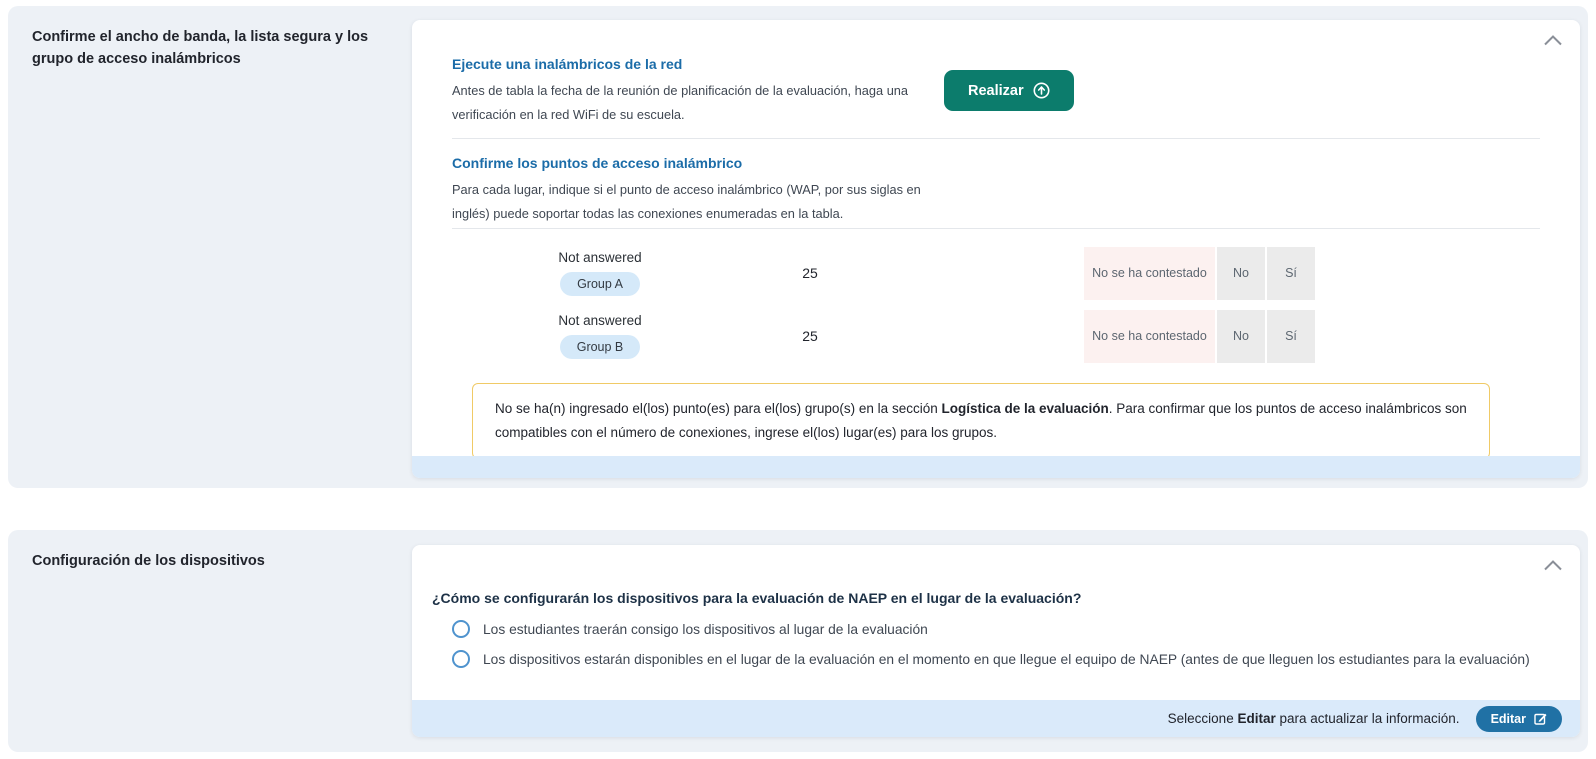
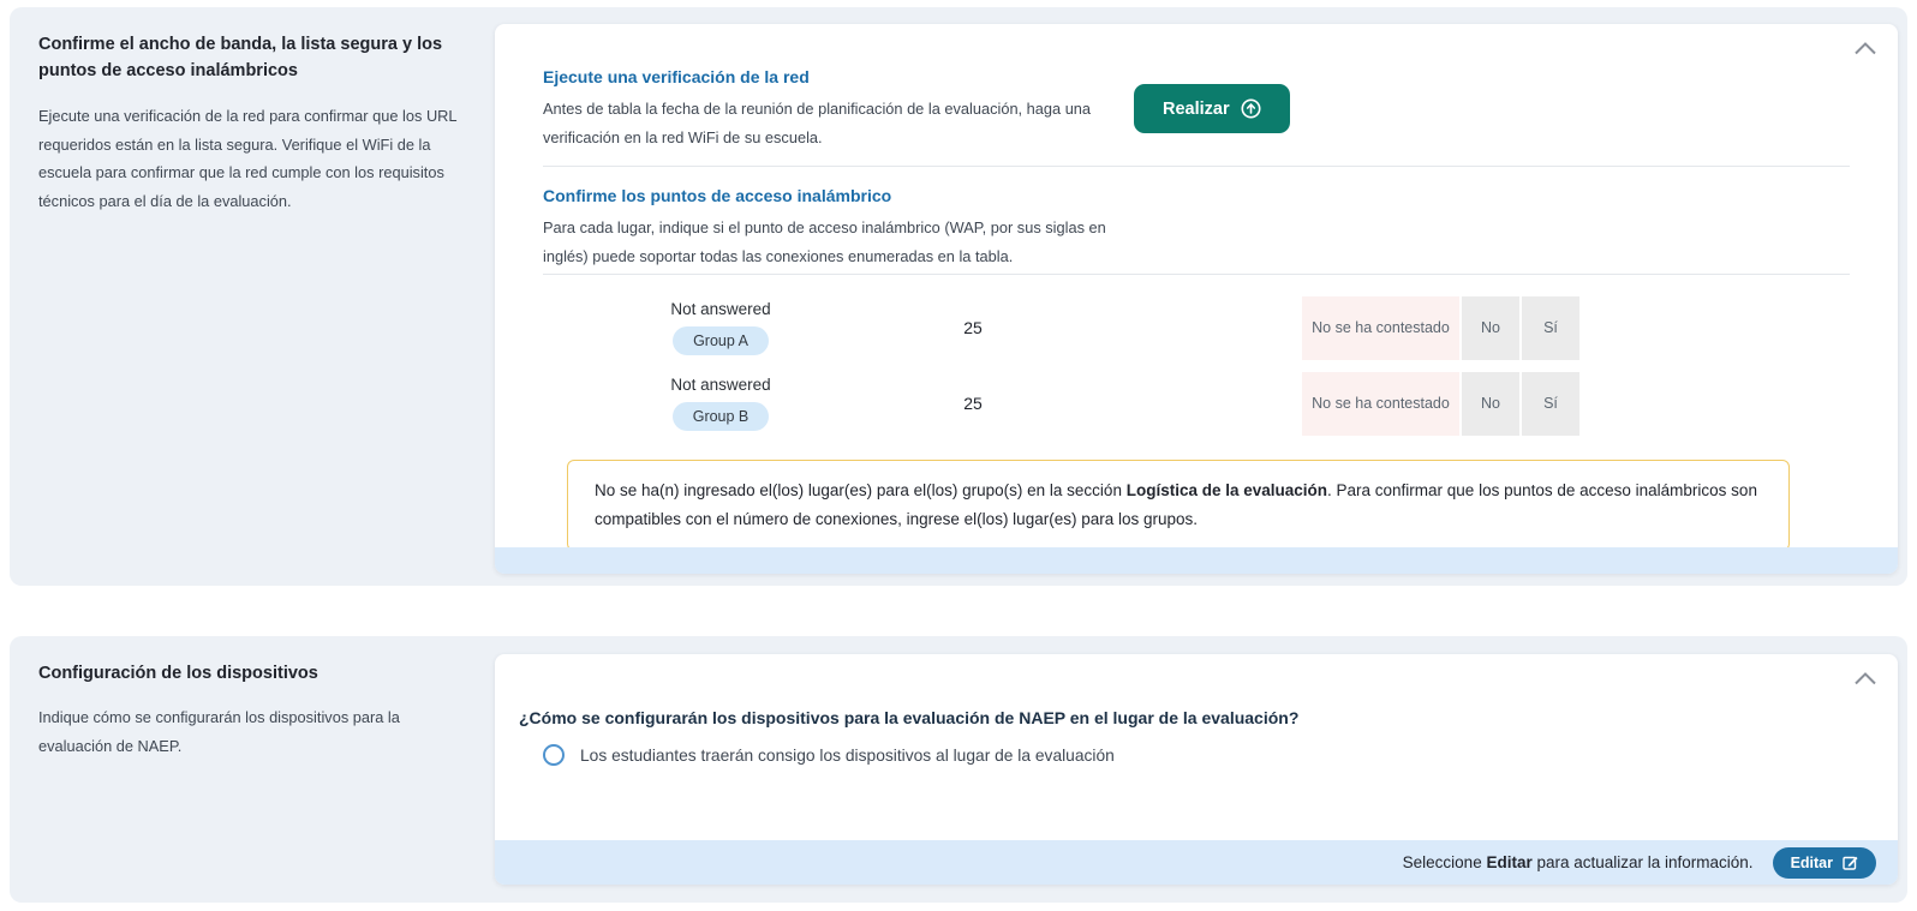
- Confirme el ancho de banda, la lista segura y los grupo de acceso inalámbricos
+ Confirme el ancho de banda, la lista segura y los puntos de acceso inalámbricos
+ Ejecute una verificación de la red para confirmar que los URL requeridos están en la lista segura. Verifique el WiFi de la escuela para confirmar que la red cumple con los requisitos técnicos para el día de la evaluación.
- Ejecute una inalámbricos de la red
+ Ejecute una verificación de la red
  Antes de tabla la fecha de la reunión de planificación de la evaluación, haga una verificación en la red WiFi de su escuela.
  Realizar
  Confirme los puntos de acceso inalámbrico
  Para cada lugar, indique si el punto de acceso inalámbrico (WAP, por sus siglas en inglés) puede soportar todas las conexiones enumeradas en la tabla.
  Not answered
  Group A
  25
  No se ha contestado
  No
  Sí
  Not answered
  Group B
  25
  No se ha contestado
  No
  Sí
- No se ha(n) ingresado el(los) punto(es) para el(los) grupo(s) en la sección Logística de la evaluación. Para confirmar que los puntos de acceso inalámbricos son compatibles con el número de conexiones, ingrese el(los) lugar(es) para los grupos.
+ No se ha(n) ingresado el(los) lugar(es) para el(los) grupo(s) en la sección Logística de la evaluación. Para confirmar que los puntos de acceso inalámbricos son compatibles con el número de conexiones, ingrese el(los) lugar(es) para los grupos.
  Configuración de los dispositivos
+ Indique cómo se configurarán los dispositivos para la evaluación de NAEP.
  ¿Cómo se configurarán los dispositivos para la evaluación de NAEP en el lugar de la evaluación?
  Los estudiantes traerán consigo los dispositivos al lugar de la evaluación
- Los dispositivos estarán disponibles en el lugar de la evaluación en el momento en que llegue el equipo de NAEP (antes de que lleguen los estudiantes para la evaluación)
  Seleccione Editar para actualizar la información.
  Editar
